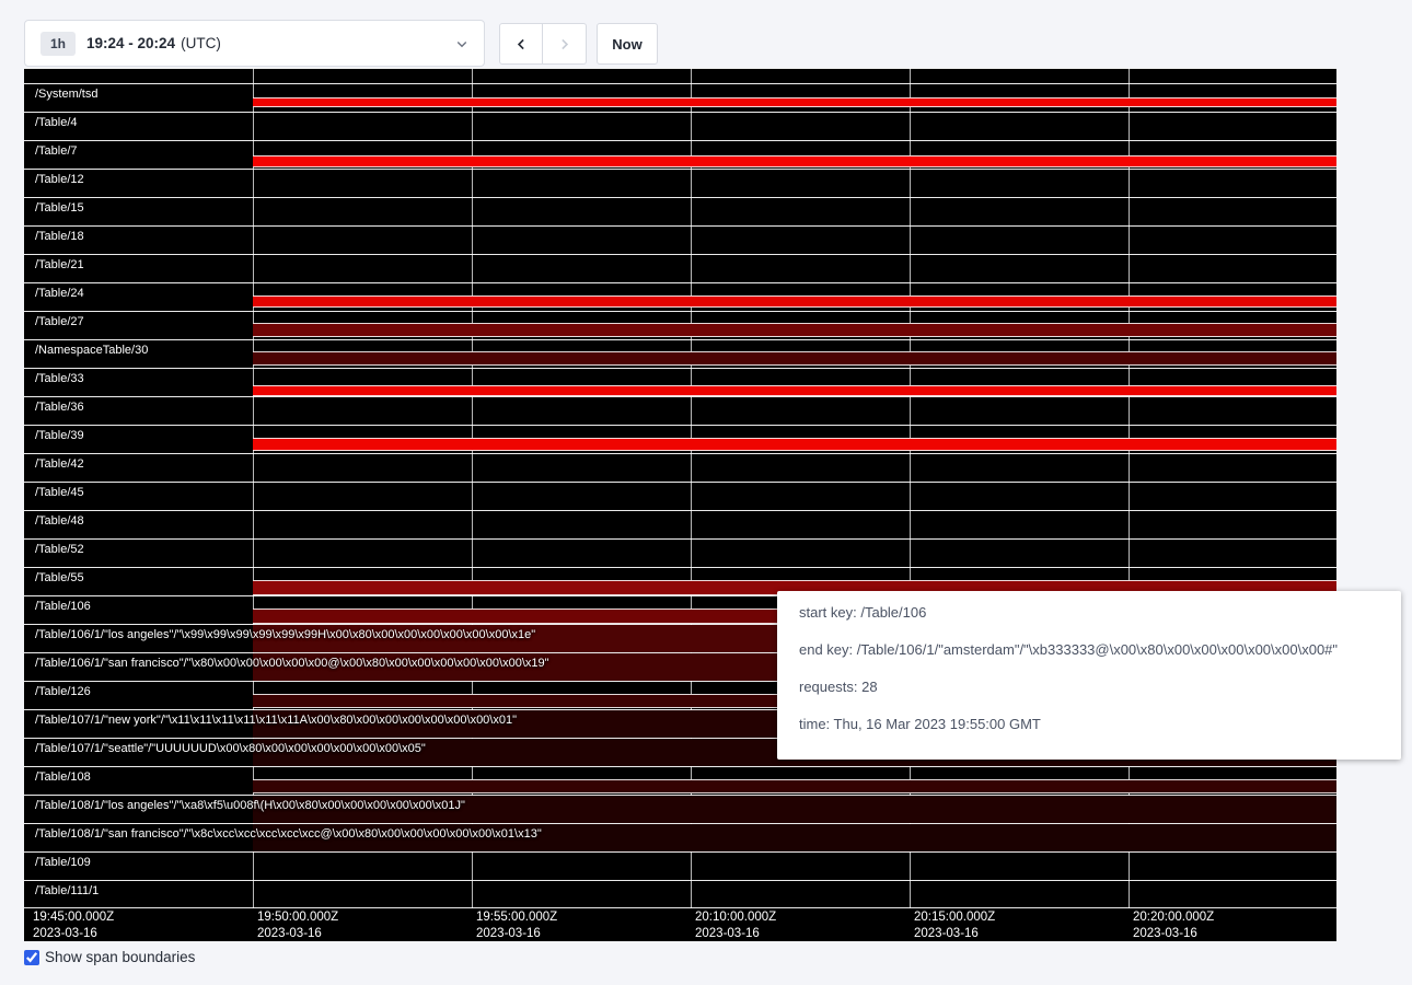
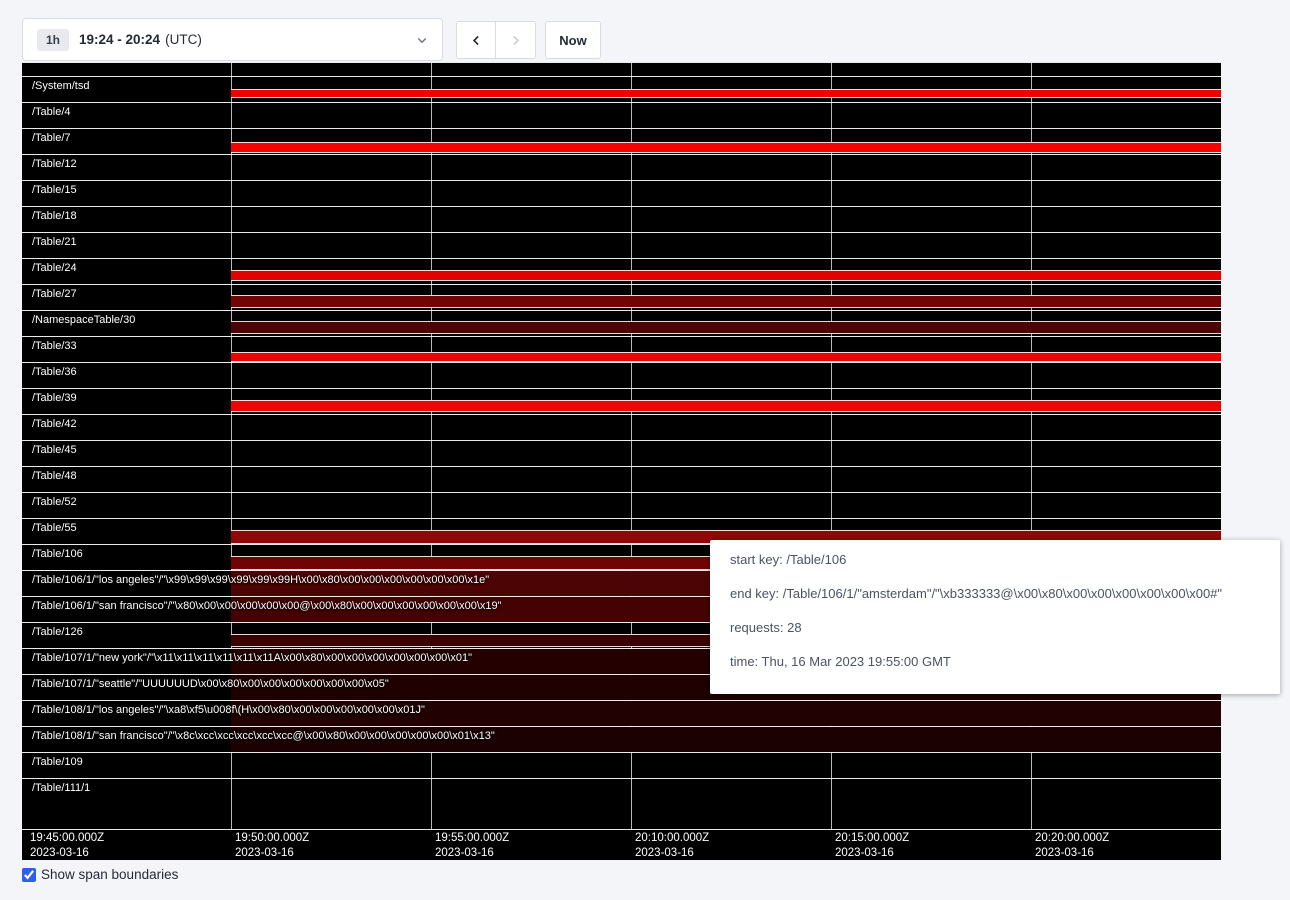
  1h
  19:24 - 20:24
  (UTC)
  Now
  /System/tsd
  /Table/4
  /Table/7
  /Table/12
  /Table/15
  /Table/18
  /Table/21
  /Table/24
  /Table/27
  /NamespaceTable/30
  /Table/33
  /Table/36
  /Table/39
  /Table/42
  /Table/45
  /Table/48
  /Table/52
  /Table/55
  /Table/106
  /Table/106/1/"los angeles"/"\x99\x99\x99\x99\x99\x99H\x00\x80\x00\x00\x00\x00\x00\x00\x1e"
  /Table/106/1/"san francisco"/"\x80\x00\x00\x00\x00\x00@\x00\x80\x00\x00\x00\x00\x00\x00\x19"
  /Table/126
  /Table/107/1/"new york"/"\x11\x11\x11\x11\x11\x11A\x00\x80\x00\x00\x00\x00\x00\x00\x01"
  /Table/107/1/"seattle"/"UUUUUUD\x00\x80\x00\x00\x00\x00\x00\x00\x05"
- /Table/108
  /Table/108/1/"los angeles"/"\xa8\xf5\u008f\(H\x00\x80\x00\x00\x00\x00\x00\x01J"
  /Table/108/1/"san francisco"/"\x8c\xcc\xcc\xcc\xcc\xcc@\x00\x80\x00\x00\x00\x00\x00\x01\x13"
  /Table/109
  /Table/111/1
  19:45:00.000Z
  2023-03-16
  19:50:00.000Z
  2023-03-16
  19:55:00.000Z
  2023-03-16
  20:10:00.000Z
  2023-03-16
  20:15:00.000Z
  2023-03-16
  20:20:00.000Z
  2023-03-16
  start key: /Table/106
  end key: /Table/106/1/"amsterdam"/"\xb333333@\x00\x80\x00\x00\x00\x00\x00\x00#"
  requests: 28
  time: Thu, 16 Mar 2023 19:55:00 GMT
  Show span boundaries
